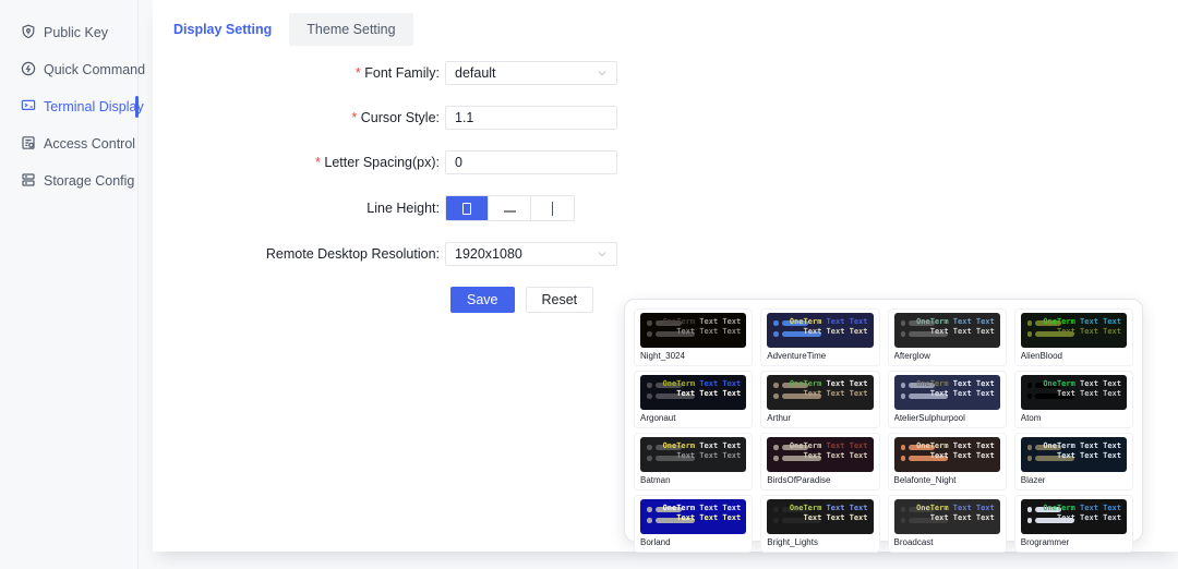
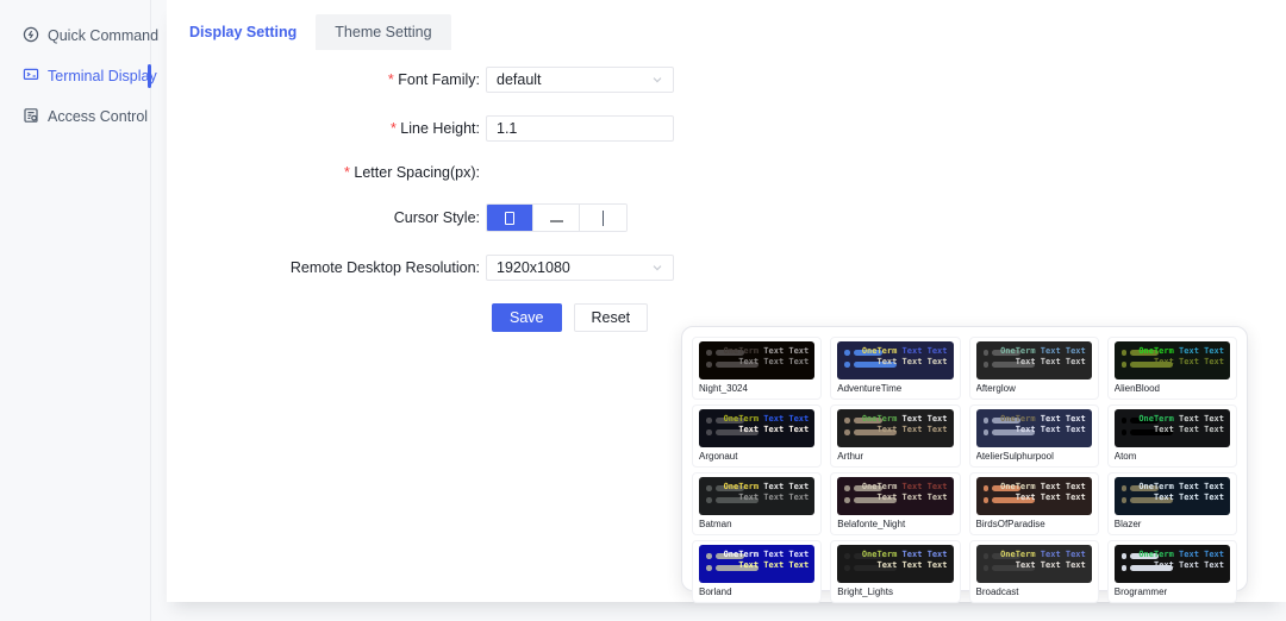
- Public Key
  Quick Command
  Terminal Display
  Access Control
- Storage Config
  Display Setting
  Theme Setting
  Font Family:
  default
- Cursor Style:
+ Line Height:
  1.1
  Letter Spacing(px):
- 0
- Line Height:
+ Cursor Style:
  Remote Desktop Resolution:
  1920x1080
  Save
  Reset
  OneTerm Text Text
  Text Text Text
  Night_3024
  OneTerm Text Text
  Text Text Text
  AdventureTime
  OneTerm Text Text
  Text Text Text
  Afterglow
  OneTerm Text Text
  Text Text Text
  AlienBlood
  OneTerm Text Text
  Text Text Text
  Argonaut
  OneTerm Text Text
  Text Text Text
  Arthur
  OneTerm Text Text
  Text Text Text
  AtelierSulphurpool
  OneTerm Text Text
  Text Text Text
  Atom
  OneTerm Text Text
  Text Text Text
  Batman
  OneTerm Text Text
  Text Text Text
- BirdsOfParadise
+ Belafonte_Night
  OneTerm Text Text
  Text Text Text
- Belafonte_Night
+ BirdsOfParadise
  OneTerm Text Text
  Text Text Text
  Blazer
  OneTerm Text Text
  Text Text Text
  Borland
  OneTerm Text Text
  Text Text Text
  Bright_Lights
  OneTerm Text Text
  Text Text Text
  Broadcast
  OneTerm Text Text
  Text Text Text
  Brogrammer
